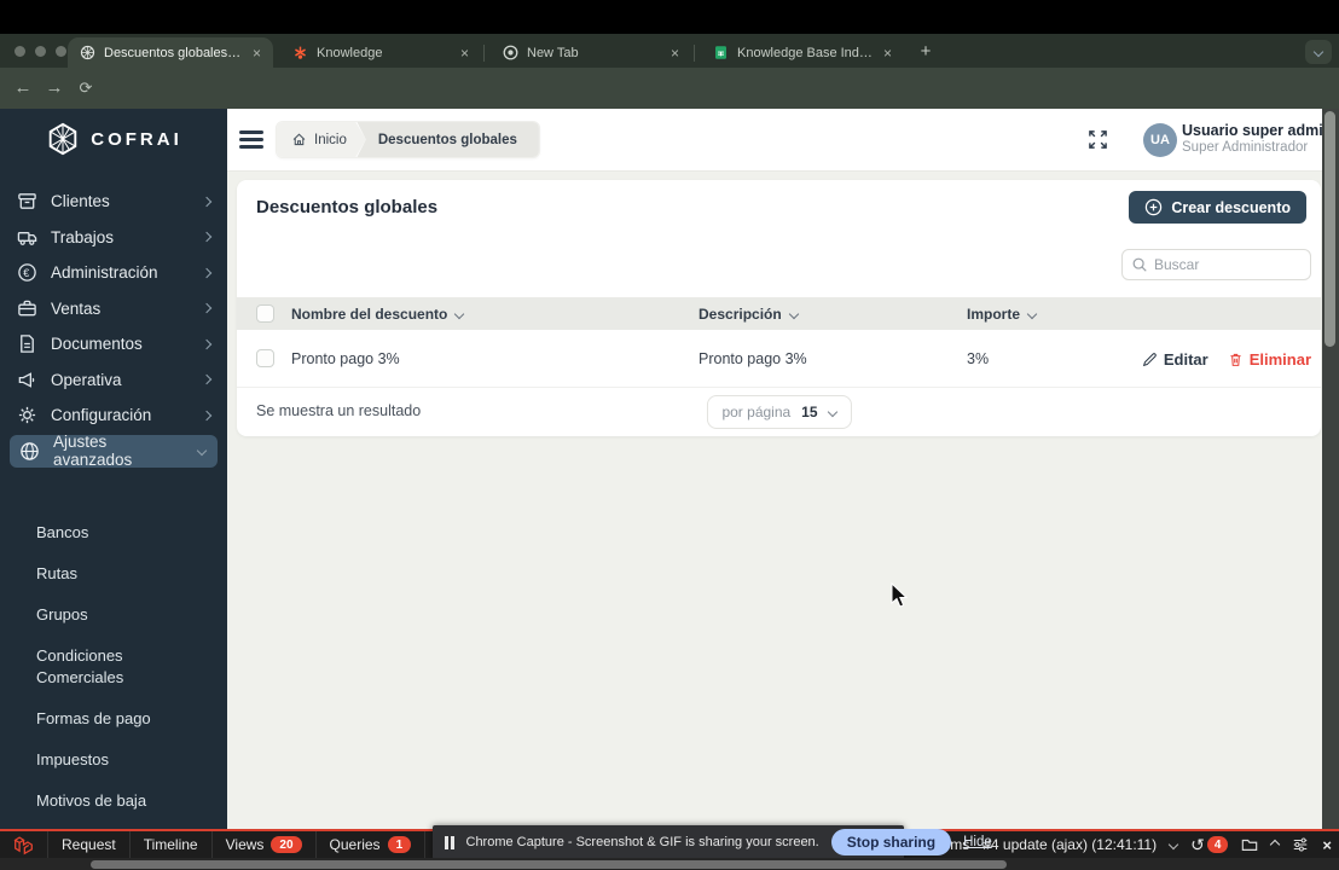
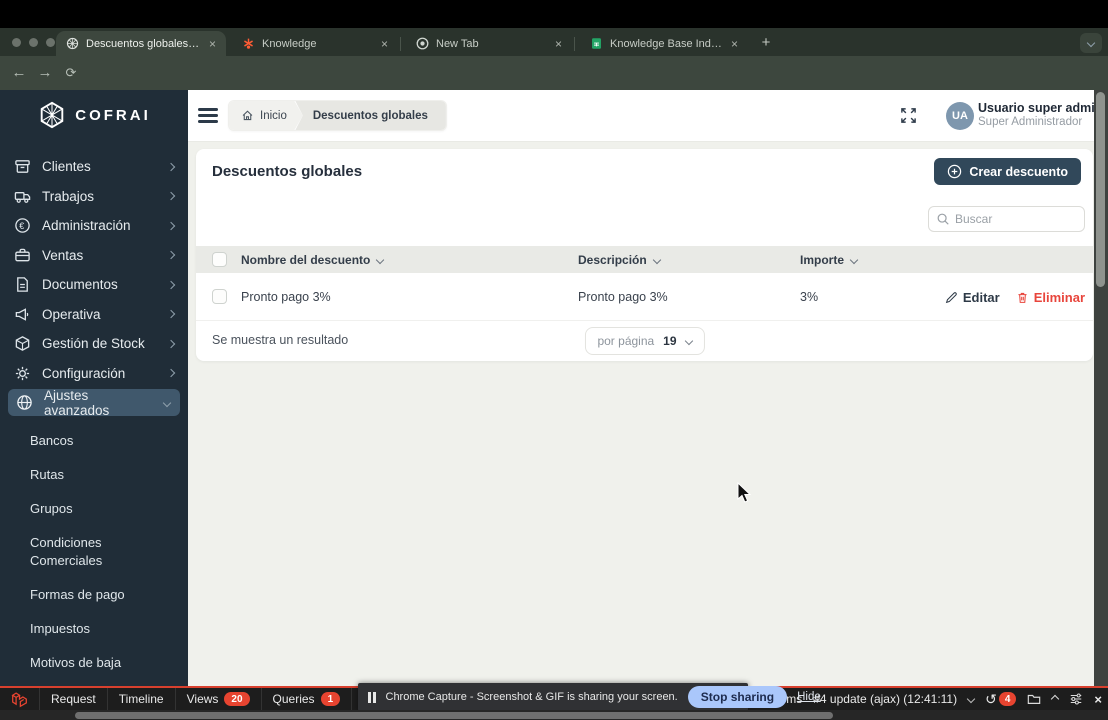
  Descuentos globales -
  ×
  Knowledge
  ×
  New Tab
  ×
  Knowledge Base Index
  ×
  +
  ←
  →
  ⟳
  COFRAI
  Clientes
  Trabajos
  €
  Administración
  Ventas
  Documentos
  Operativa
+ Gestión de Stock
  Configuración
  Ajustes avanzados
  Bancos
  Rutas
  Grupos
  Condiciones Comerciales
  Formas de pago
  Impuestos
  Motivos de baja
  Inicio
  Descuentos globales
  UA
  Usuario super admi
  Super Administrador
  Descuentos globales
  Crear descuento
  Buscar
  Nombre del descuento
  Descripción
  Importe
  Pronto pago 3%
  Pronto pago 3%
  3%
  Editar
  Eliminar
  Se muestra un resultado
  por página
- 15
+ 19
  Request
  Timeline
  Views
  20
  Queries
  1
  #4 update (ajax) (12:41:11)
  ↺
  4
  ×
  Chrome Capture - Screenshot & GIF is sharing your screen.
  Stop sharing
  Hide
